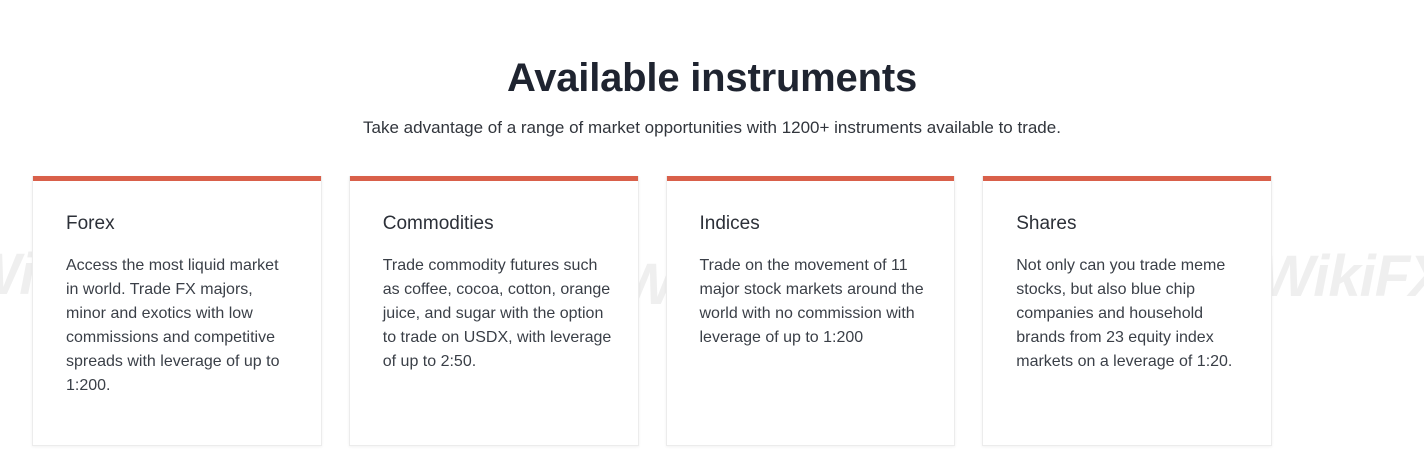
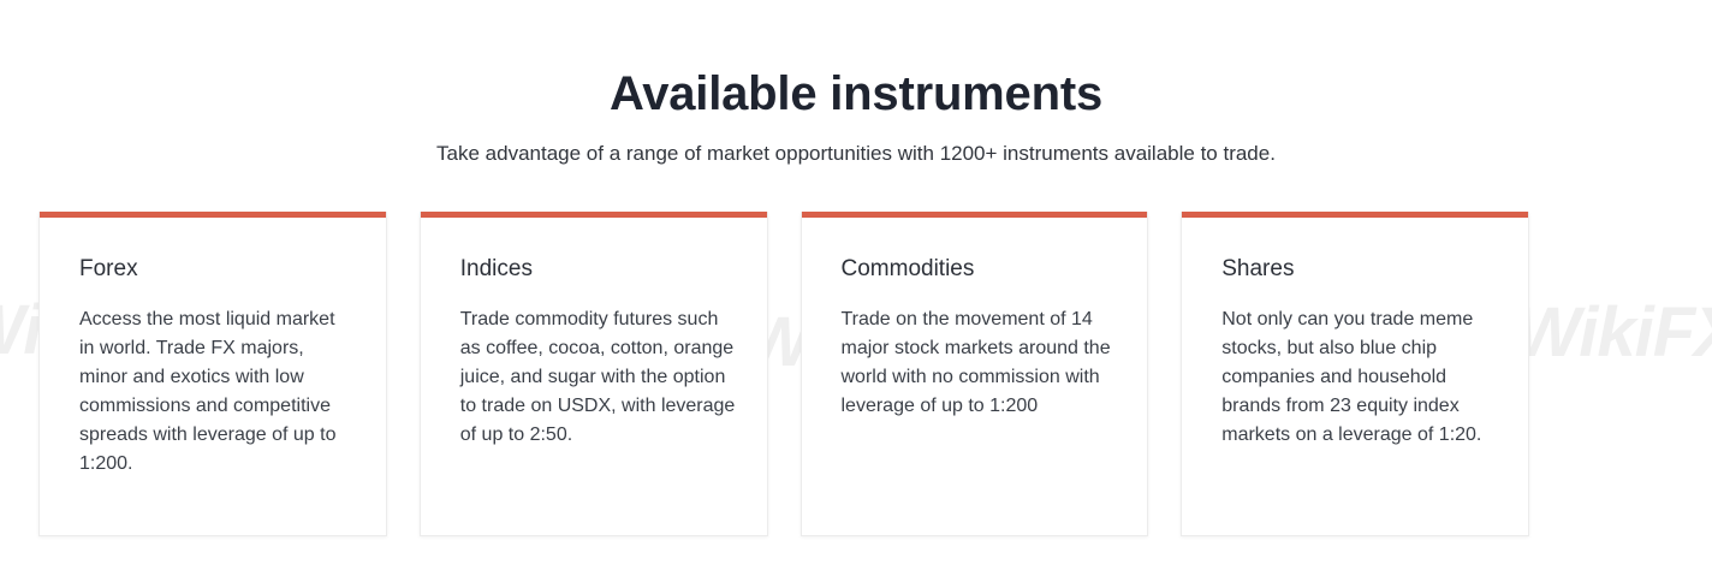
  Available instruments
  Take advantage of a range of market opportunities with 1200+ instruments available to trade.
  Forex
  Access the most liquid market in world. Trade FX majors, minor and exotics with low commissions and competitive spreads with leverage of up to 1:200.
- Commodities
+ Indices
  Trade commodity futures such as coffee, cocoa, cotton, orange juice, and sugar with the option to trade on USDX, with leverage of up to 2:50.
- Indices
+ Commodities
- Trade on the movement of 11 major stock markets around the world with no commission with leverage of up to 1:200
+ Trade on the movement of 14 major stock markets around the world with no commission with leverage of up to 1:200
  Shares
  Not only can you trade meme stocks, but also blue chip companies and household brands from 23 equity index markets on a leverage of 1:20.
